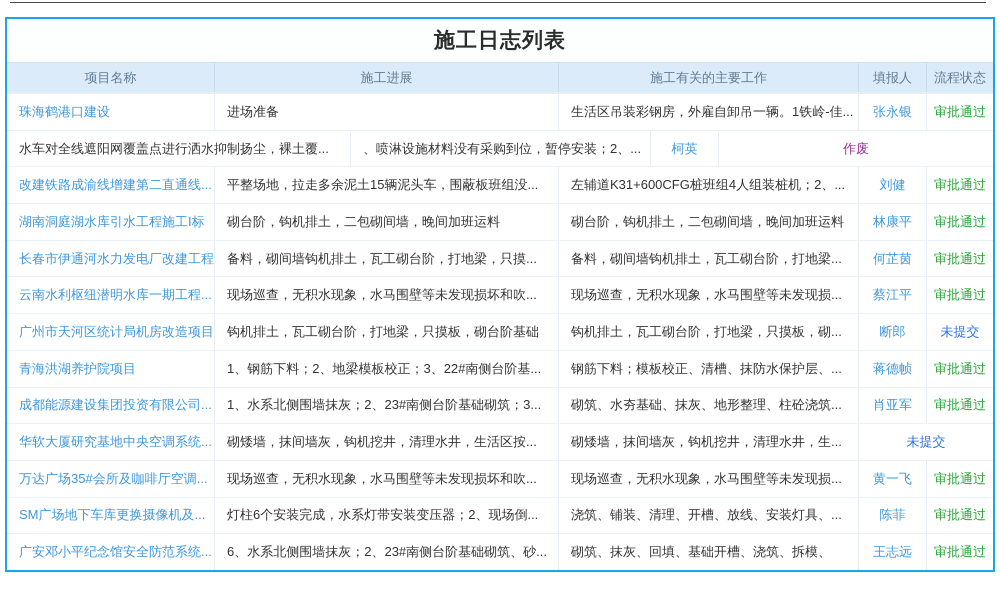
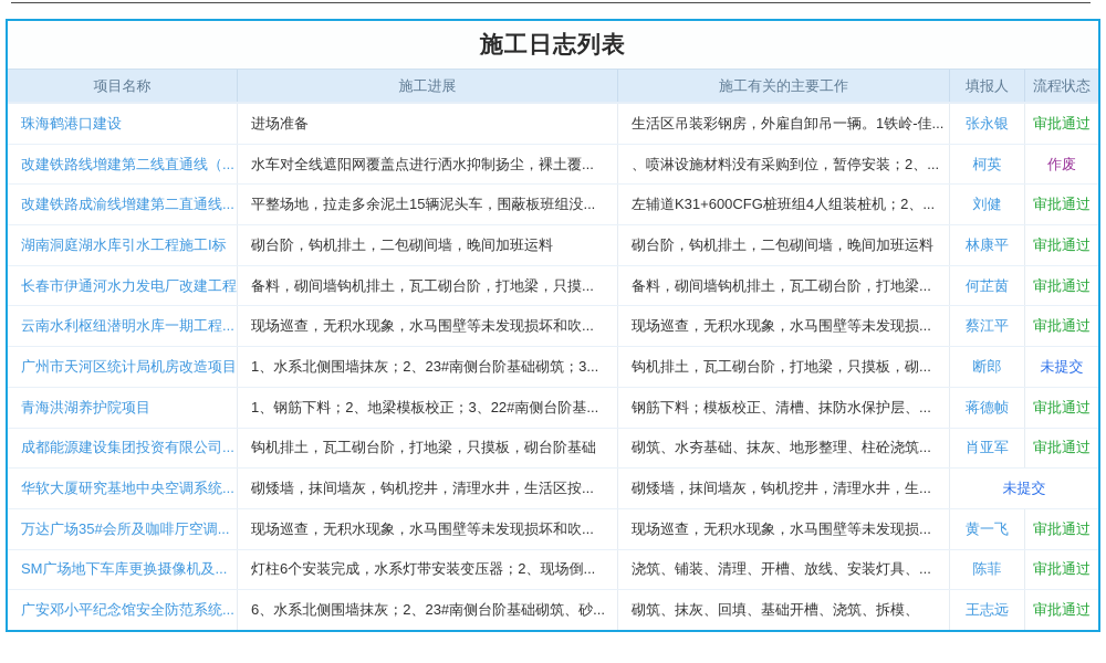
  施工日志列表
  项目名称
  施工进展
  施工有关的主要工作
  填报人
  流程状态
  珠海鹤港口建设
  进场准备
  生活区吊装彩钢房，外雇自卸吊一辆。1铁岭-佳...
  张永银
  审批通过
+ 改建铁路线增建第二线直通线（...
  水车对全线遮阳网覆盖点进行洒水抑制扬尘，裸土覆...
  、喷淋设施材料没有采购到位，暂停安装；2、...
  柯英
  作废
  改建铁路成渝线增建第二直通线...
  平整场地，拉走多余泥土15辆泥头车，围蔽板班组没...
  左辅道K31+600CFG桩班组4人组装桩机；2、...
  刘健
  审批通过
  湖南洞庭湖水库引水工程施工I标
  砌台阶，钩机排土，二包砌间墙，晚间加班运料
  砌台阶，钩机排土，二包砌间墙，晚间加班运料
  林康平
  审批通过
  长春市伊通河水力发电厂改建工程
  备料，砌间墙钩机排土，瓦工砌台阶，打地梁，只摸...
  备料，砌间墙钩机排土，瓦工砌台阶，打地梁...
  何芷茵
  审批通过
  云南水利枢纽潜明水库一期工程...
  现场巡查，无积水现象，水马围壁等未发现损坏和吹...
  现场巡查，无积水现象，水马围壁等未发现损...
  蔡江平
  审批通过
  广州市天河区统计局机房改造项目
- 钩机排土，瓦工砌台阶，打地梁，只摸板，砌台阶基础
+ 1、水系北侧围墙抹灰；2、23#南侧台阶基础砌筑；3...
  钩机排土，瓦工砌台阶，打地梁，只摸板，砌...
  断郎
  未提交
  青海洪湖养护院项目
  1、钢筋下料；2、地梁模板校正；3、22#南侧台阶基...
  钢筋下料；模板校正、清槽、抹防水保护层、...
  蒋德帧
  审批通过
  成都能源建设集团投资有限公司...
- 1、水系北侧围墙抹灰；2、23#南侧台阶基础砌筑；3...
+ 钩机排土，瓦工砌台阶，打地梁，只摸板，砌台阶基础
  砌筑、水夯基础、抹灰、地形整理、柱砼浇筑...
  肖亚军
  审批通过
  华软大厦研究基地中央空调系统...
  砌矮墙，抹间墙灰，钩机挖井，清理水井，生活区按...
  砌矮墙，抹间墙灰，钩机挖井，清理水井，生...
  未提交
  万达广场35#会所及咖啡厅空调...
  现场巡查，无积水现象，水马围壁等未发现损坏和吹...
  现场巡查，无积水现象，水马围壁等未发现损...
  黄一飞
  审批通过
  SM广场地下车库更换摄像机及...
  灯柱6个安装完成，水系灯带安装变压器；2、现场倒...
  浇筑、铺装、清理、开槽、放线、安装灯具、...
  陈菲
  审批通过
  广安邓小平纪念馆安全防范系统...
  6、水系北侧围墙抹灰；2、23#南侧台阶基础砌筑、砂...
  砌筑、抹灰、回填、基础开槽、浇筑、拆模、
  王志远
  审批通过
